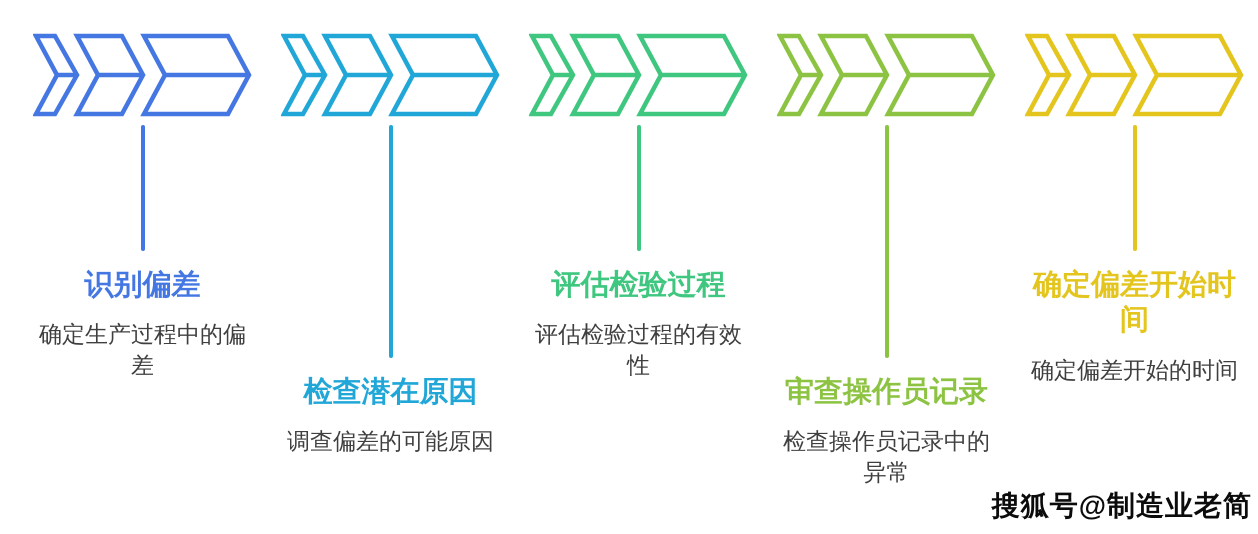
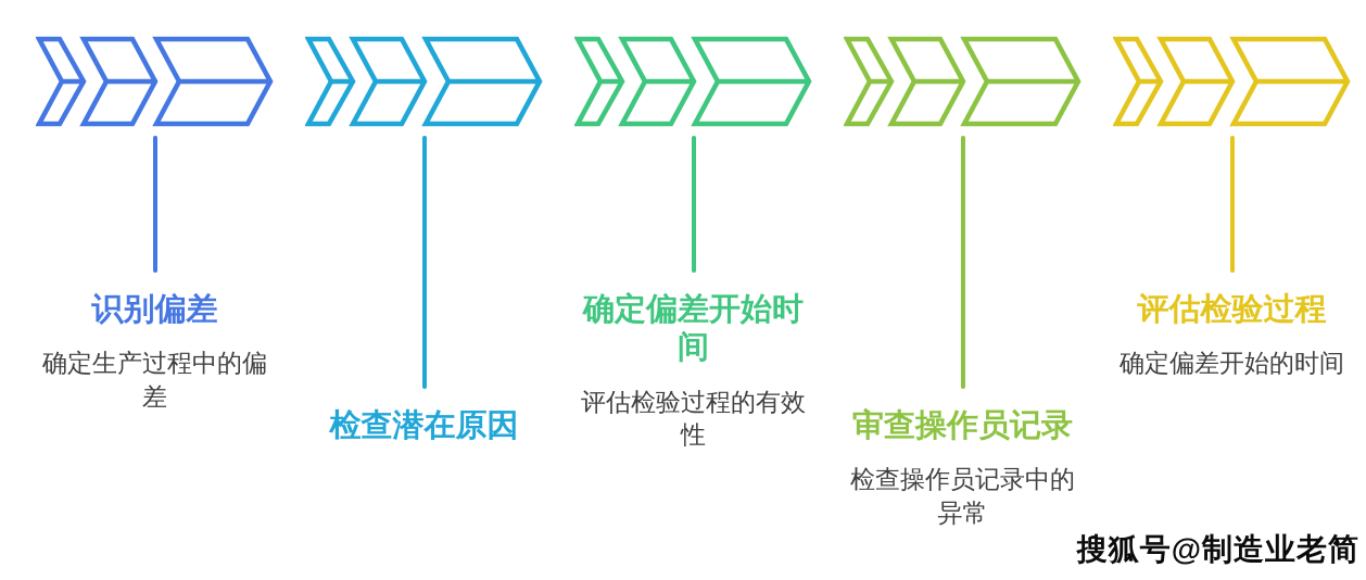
  识别偏差
  确定生产过程中的偏差
  检查潜在原因
- 调查偏差的可能原因
- 评估检验过程
+ 确定偏差开始时间
  评估检验过程的有效性
  审查操作员记录
  检查操作员记录中的异常
- 确定偏差开始时间
+ 评估检验过程
  确定偏差开始的时间
  搜狐号@制造业老简
